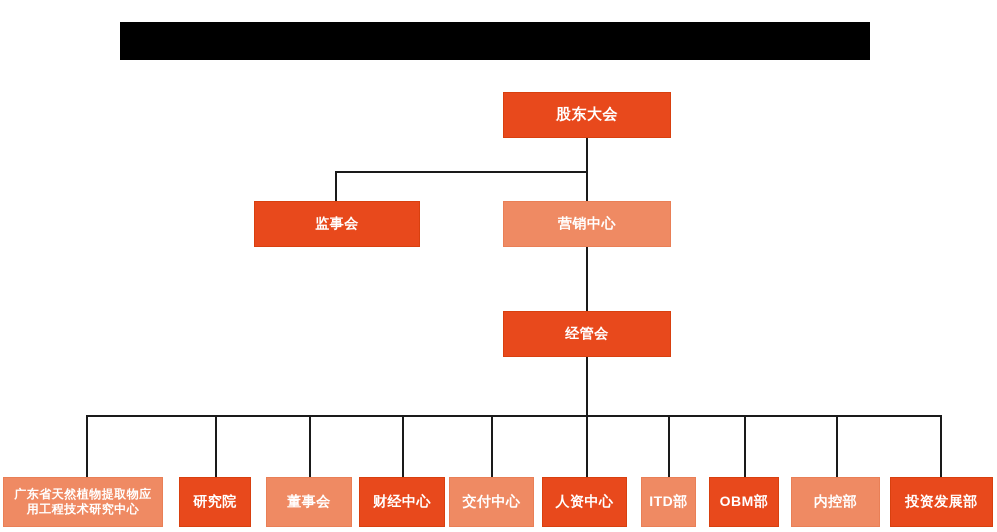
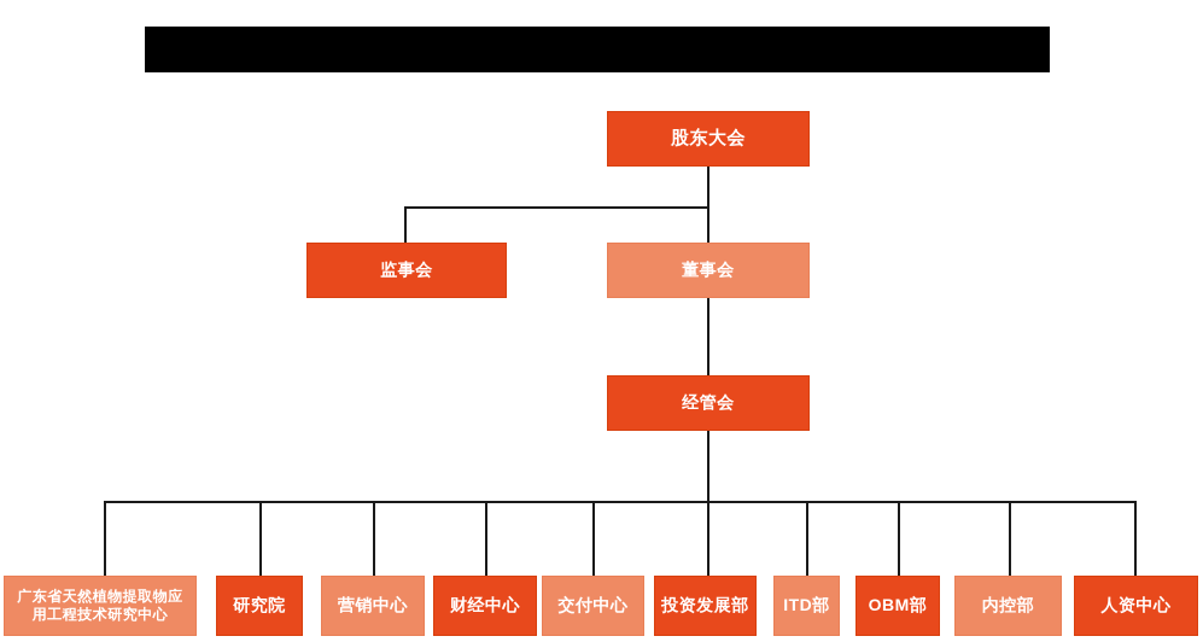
  股东大会
  监事会
- 营销中心
+ 董事会
  经管会
  广东省天然植物提取物应
  用工程技术研究中心
  研究院
- 董事会
+ 营销中心
  财经中心
  交付中心
- 人资中心
+ 投资发展部
  ITD部
  OBM部
  内控部
- 投资发展部
+ 人资中心
